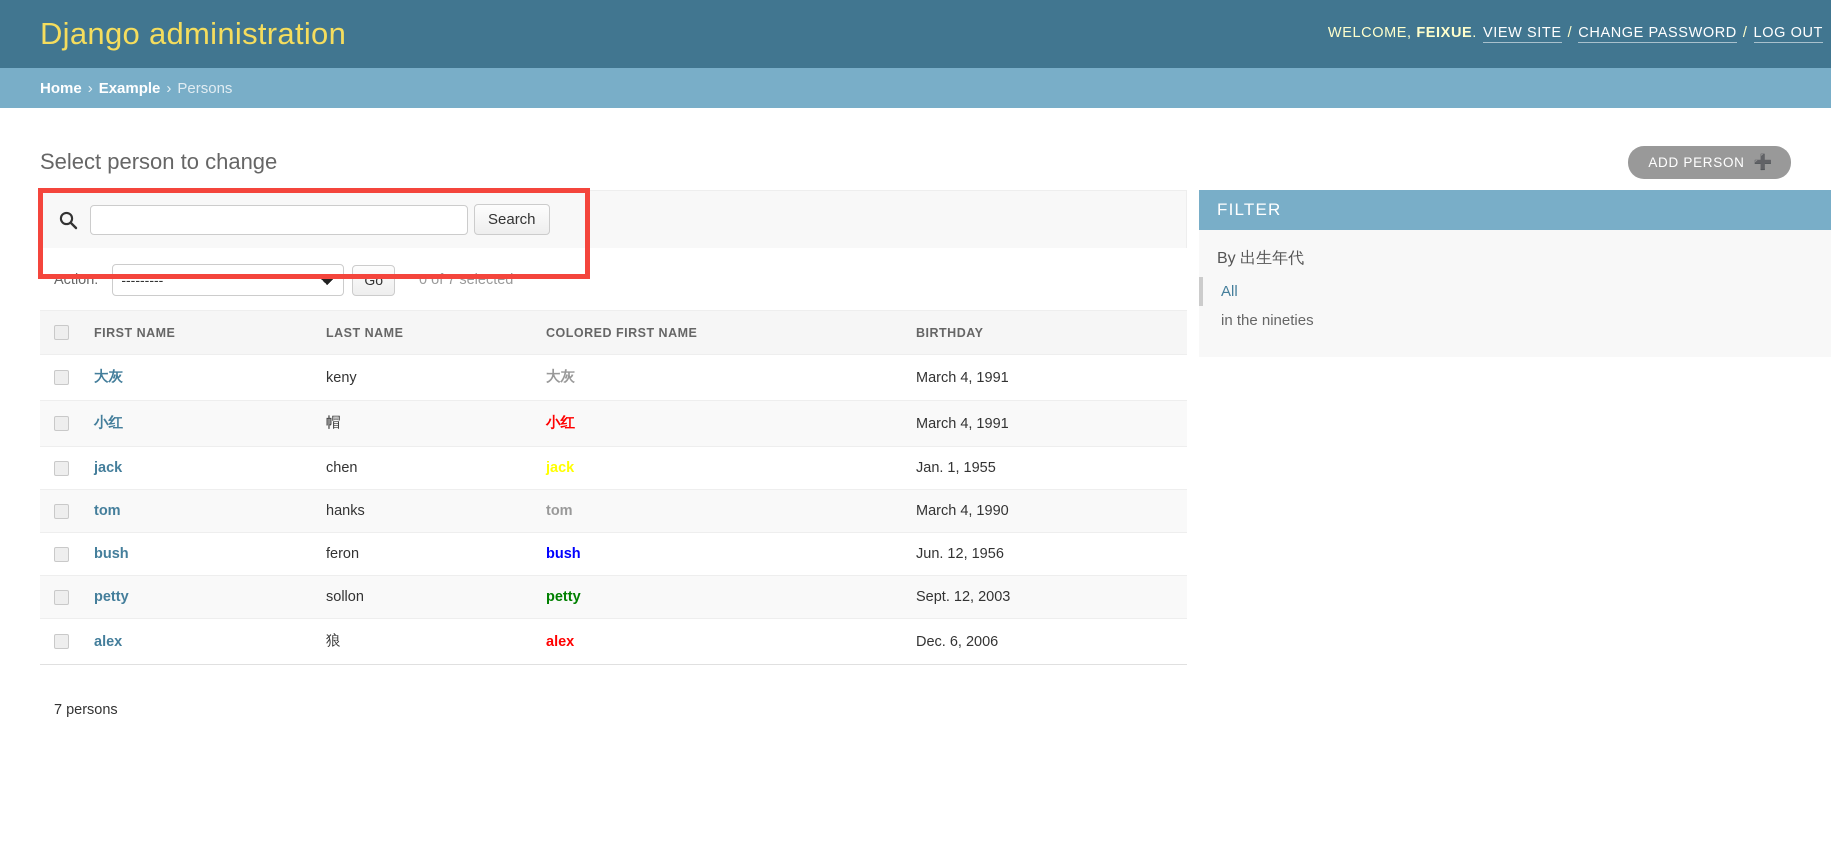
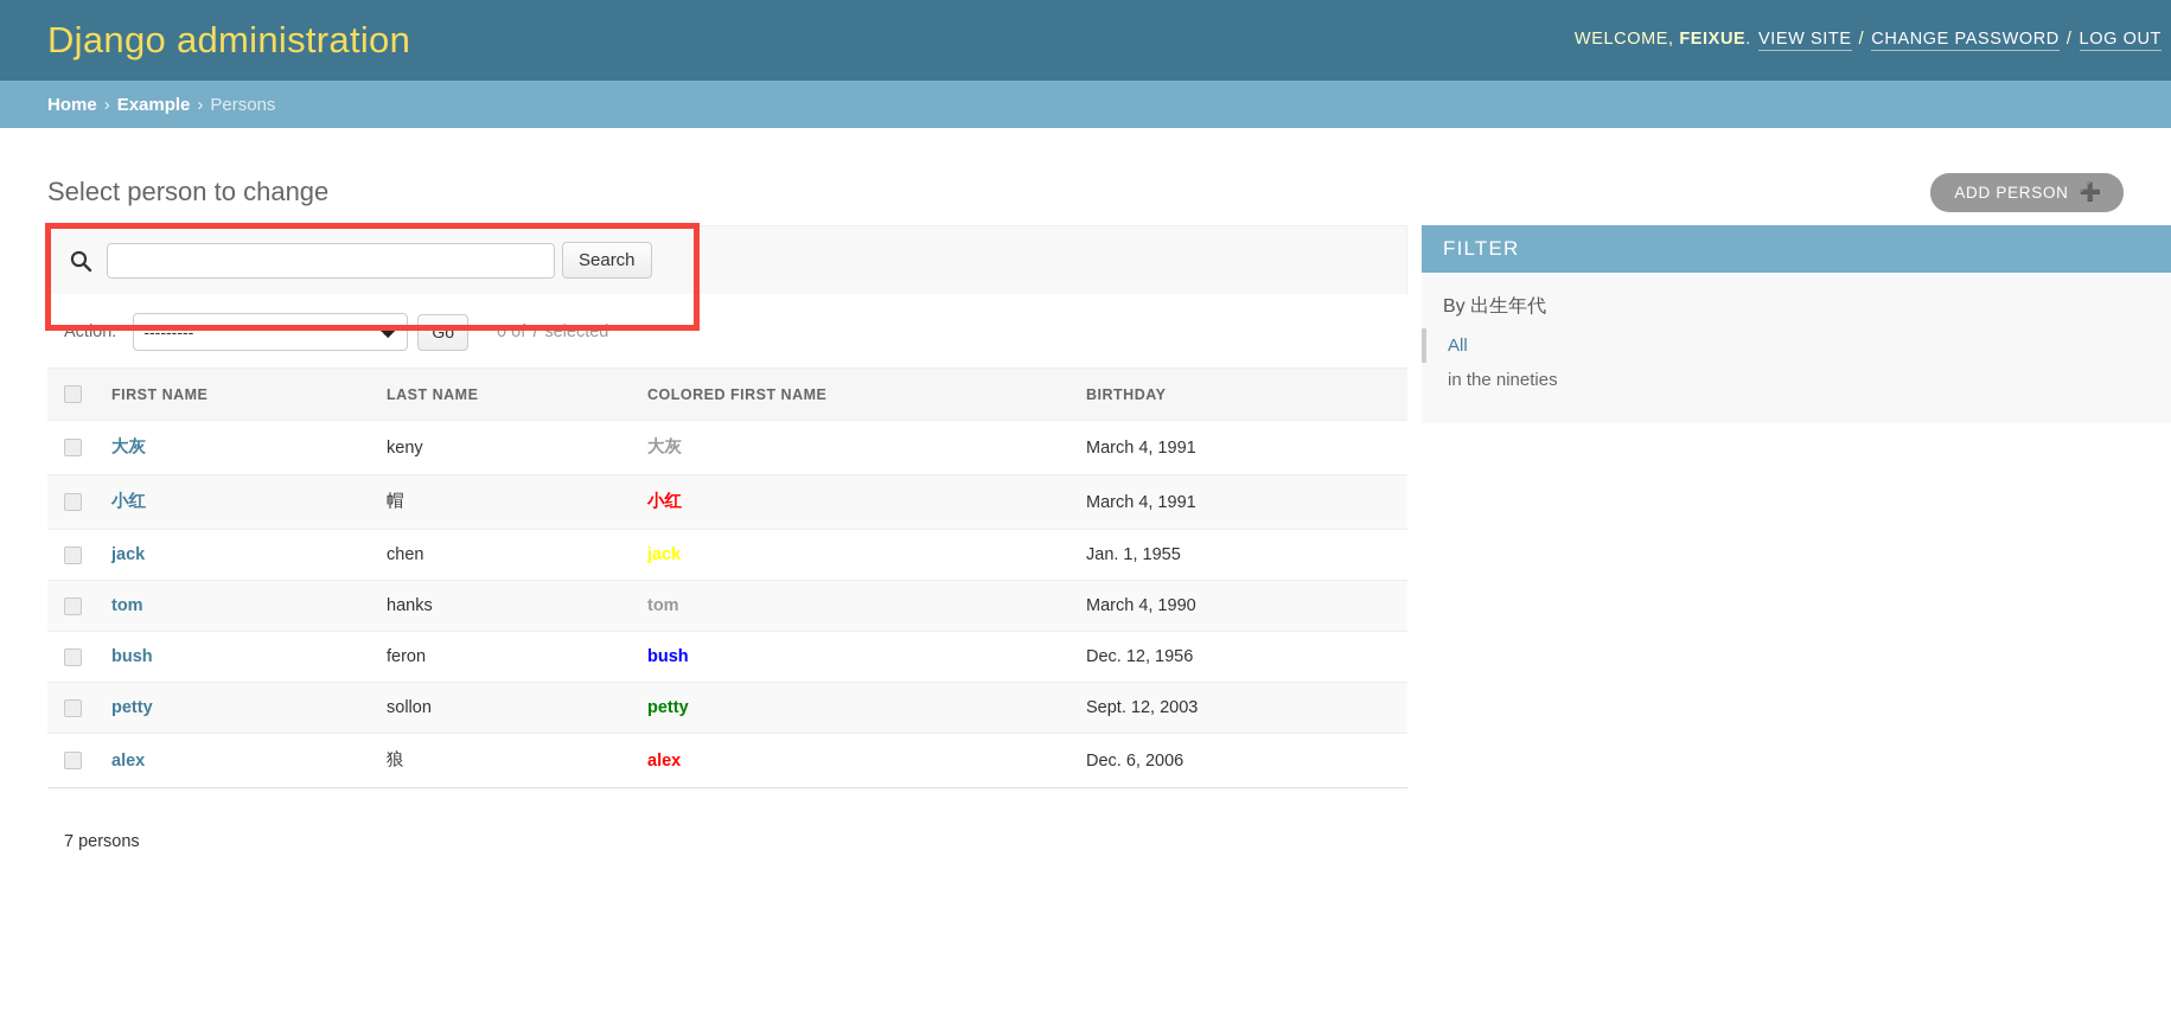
  Django administration
  WELCOME,
  FEIXUE
  .
  VIEW SITE
  /
  CHANGE PASSWORD
  /
  LOG OUT
  Home
  ›
  Example
  ›
  Persons
  Select person to change
  ADD PERSON
  ➕
  Search
  Action:
  ---------
  Go
  0 of 7 selected
  	FIRST NAME	LAST NAME	COLORED FIRST NAME	BIRTHDAY
  	大灰	keny	大灰	March 4, 1991
  	小红	帽	小红	March 4, 1991
  	jack	chen	jack	Jan. 1, 1955
  	tom	hanks	tom	March 4, 1990
- 	bush	feron	bush	Jun. 12, 1956
+ 	bush	feron	bush	Dec. 12, 1956
  	petty	sollon	petty	Sept. 12, 2003
  	alex	狼	alex	Dec. 6, 2006
  7 persons
  FILTER
  By 出生年代
  All
  in the nineties
